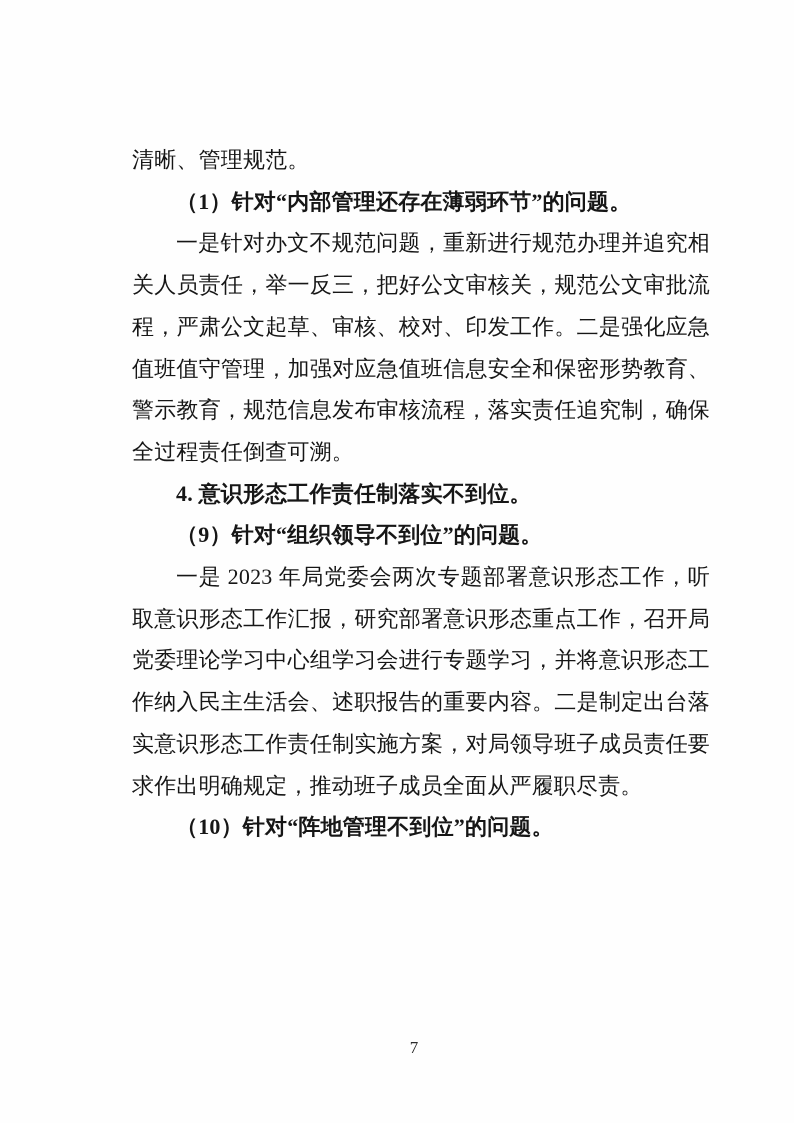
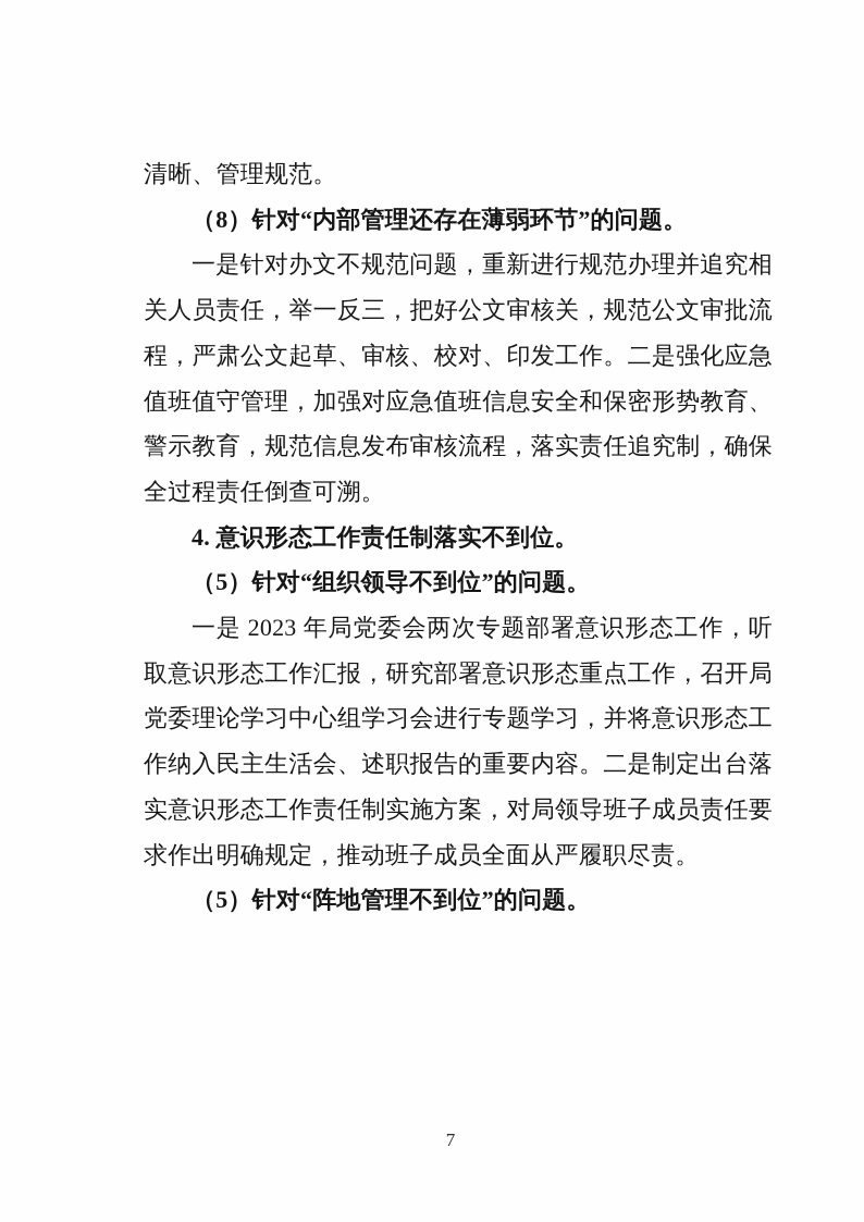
  清晰、管理规范。
- （1）针对“内部管理还存在薄弱环节”的问题。
+ （8）针对“内部管理还存在薄弱环节”的问题。
  一是针对办文不规范问题，重新进行规范办理并追究相关人员责任，举一反三，把好公文审核关，规范公文审批流程，严肃公文起草、审核、校对、印发工作。二是强化应急值班值守管理，加强对应急值班信息安全和保密形势教育、警示教育，规范信息发布审核流程，落实责任追究制，确保全过程责任倒查可溯。
  4. 意识形态工作责任制落实不到位。
- （9）针对“组织领导不到位”的问题。
+ （5）针对“组织领导不到位”的问题。
  一是 2023 年局党委会两次专题部署意识形态工作，听取意识形态工作汇报，研究部署意识形态重点工作，召开局党委理论学习中心组学习会进行专题学习，并将意识形态工作纳入民主生活会、述职报告的重要内容。二是制定出台落实意识形态工作责任制实施方案，对局领导班子成员责任要求作出明确规定，推动班子成员全面从严履职尽责。
- （10）针对“阵地管理不到位”的问题。
+ （5）针对“阵地管理不到位”的问题。
  7
